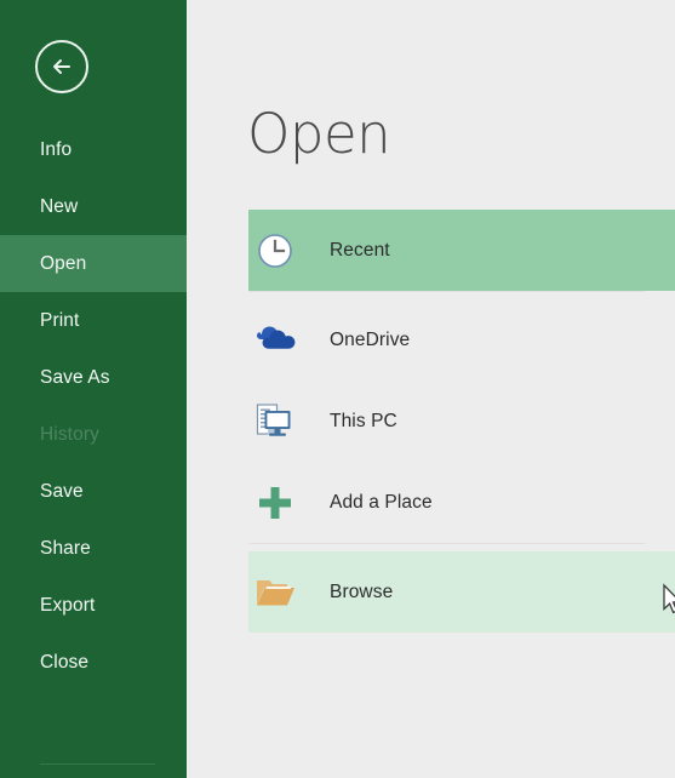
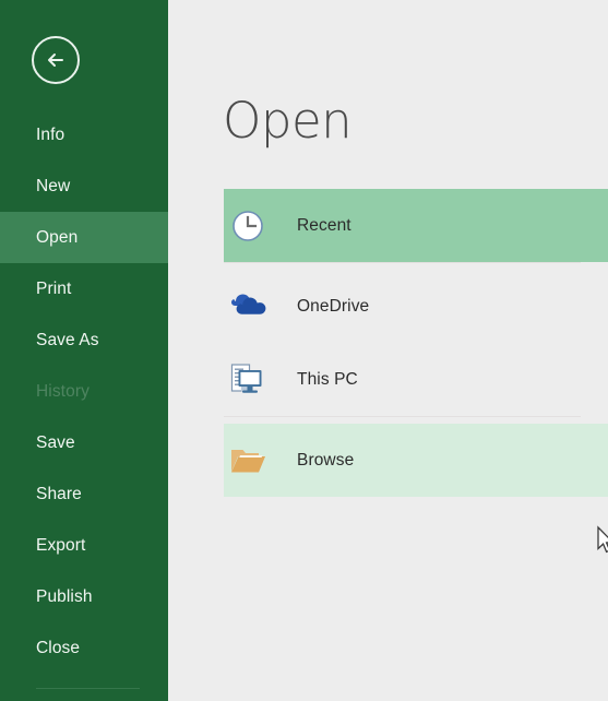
  Info
  New
  Open
  Print
  Save As
  History
  Save
  Share
  Export
+ Publish
  Close
  Open
  Recent
  OneDrive
  This PC
- Add a Place
  Browse
